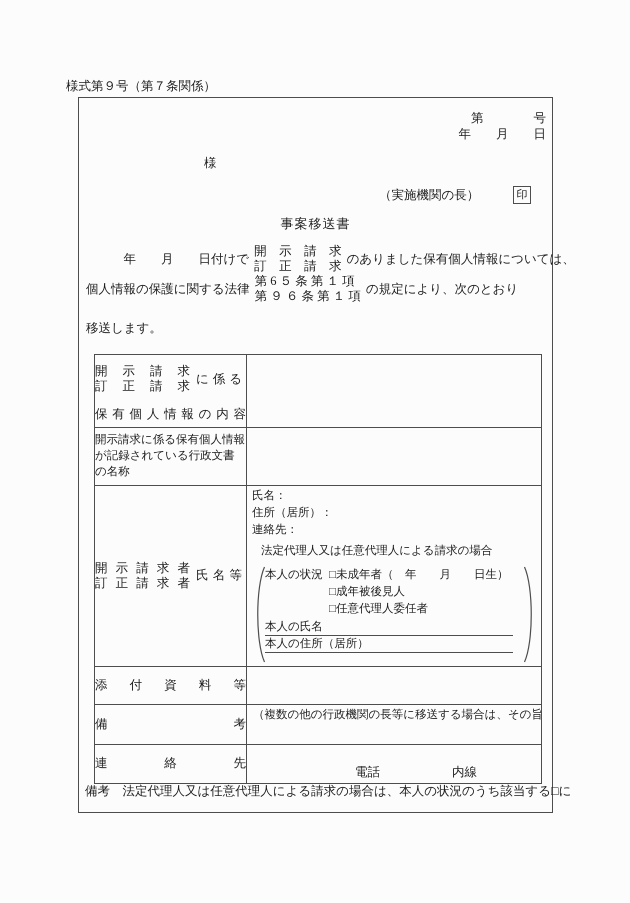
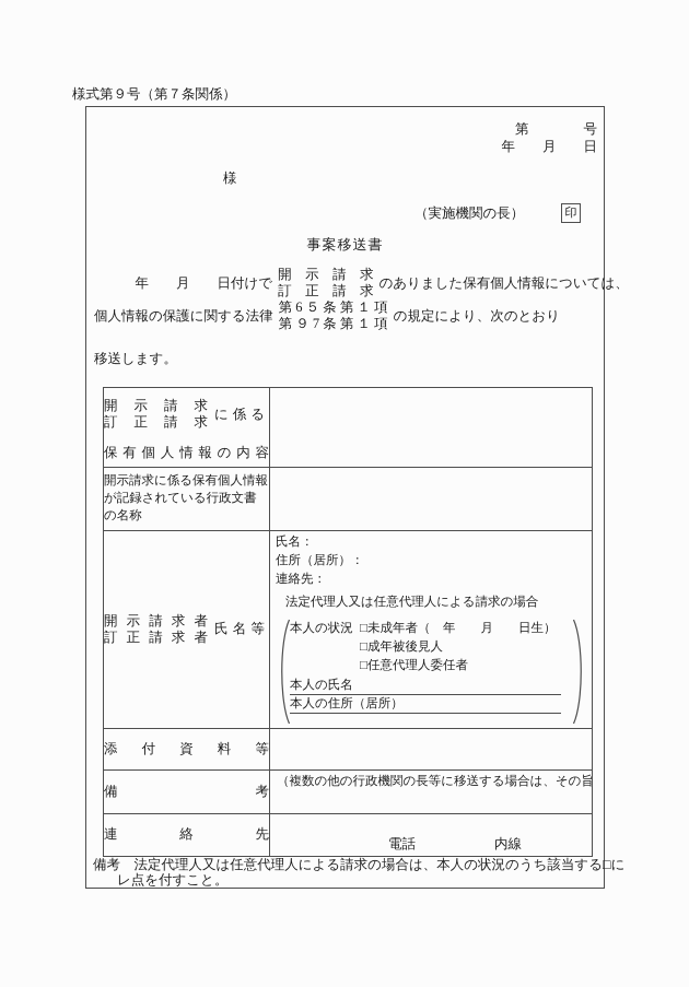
  様式第９号（第７条関係）
  第 号
  年 月 日
  様
  （実施機関の長）
  印
  事案移送書
  年 月 日付けで
  開 示 請 求
  訂 正 請 求
  のありました保有個人情報については、
  個人情報の保護に関する法律
  第 6 ５ 条 第 １ 項
- 第 ９ ６ 条 第 １ 項
+ 第 ９ 7 条 第 １ 項
  の規定により、次のとおり
  移送します。
  開 示 請 求 訂 正 請 求 に 係 る 保 有 個 人 情 報 の 内 容
  開示請求に係る保有個人情報が記録されている行政文書の名称
  開 示 請 求 者 訂 正 請 求 者 氏 名 等	氏名： 住所（居所）： 連絡先： 法定代理人又は任意代理人による請求の場合 本人の状況 □未成年者（ 年 月 日生） □成年被後見人 □任意代理人委任者 本人の氏名 本人の住所（居所）
  添 付 資 料 等
  備 考	（複数の他の行政機関の長等に移送する場合は、その旨
  連 絡 先	電話 内線
  備考 法定代理人又は任意代理人による請求の場合は、本人の状況のうち該当する□に
+ レ点を付すこと。
